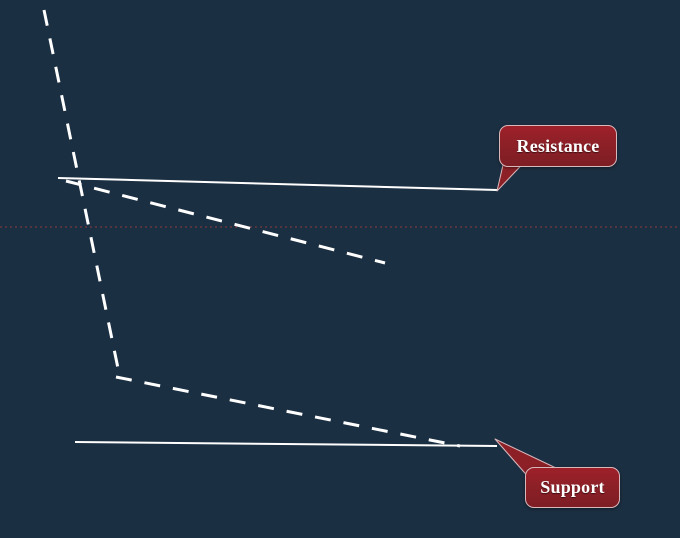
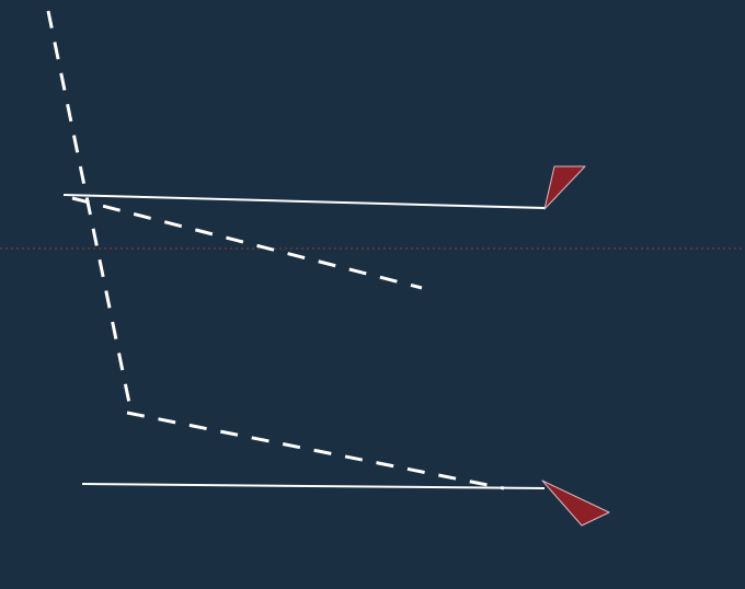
- Resistance
- Support
